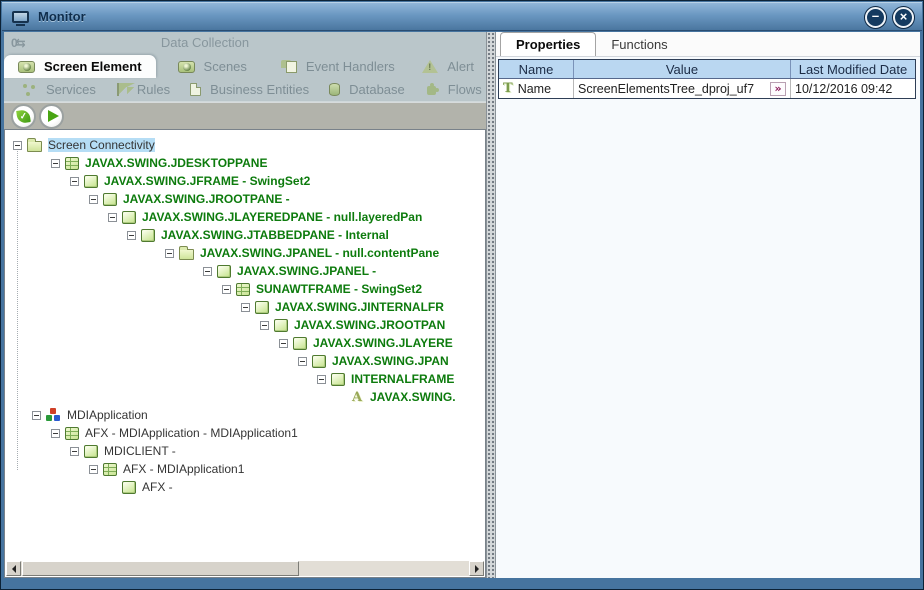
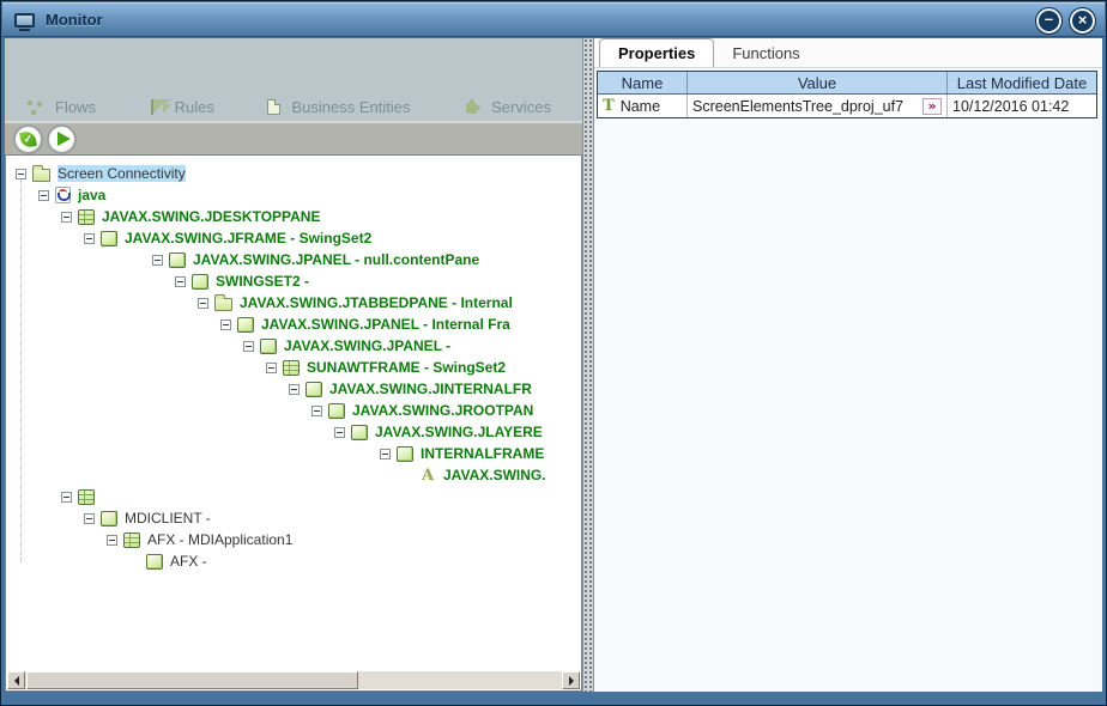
  Monitor
- Data Collection
- Screen Element
- Scenes
- Event Handlers
- Alert
- Services
+ Flows
  Rules
  Business Entities
- Database
- Flows
+ Services
  Screen Connectivity
+ java
  JAVAX.SWING.JDESKTOPPANE
  JAVAX.SWING.JFRAME - SwingSet2
- JAVAX.SWING.JROOTPANE -
- JAVAX.SWING.JLAYEREDPANE - null.layeredPan
- JAVAX.SWING.JTABBEDPANE - Internal
+ JAVAX.SWING.JPANEL - null.contentPane
+ SWINGSET2 -
- JAVAX.SWING.JPANEL - null.contentPane
+ JAVAX.SWING.JTABBEDPANE - Internal
+ JAVAX.SWING.JPANEL - Internal Fra
  JAVAX.SWING.JPANEL -
  SUNAWTFRAME - SwingSet2
  JAVAX.SWING.JINTERNALFR
  JAVAX.SWING.JROOTPAN
  JAVAX.SWING.JLAYERE
- JAVAX.SWING.JPAN
  INTERNALFRAME
  A
  JAVAX.SWING.
- MDIApplication
- AFX - MDIApplication - MDIApplication1
  MDICLIENT -
  AFX - MDIApplication1
  AFX -
  Properties
  Functions
  Name
  Value
  Last Modified Date
  T
  Name
  ScreenElementsTree_dproj_uf7
- 10/12/2016 09:42
+ 10/12/2016 01:42
